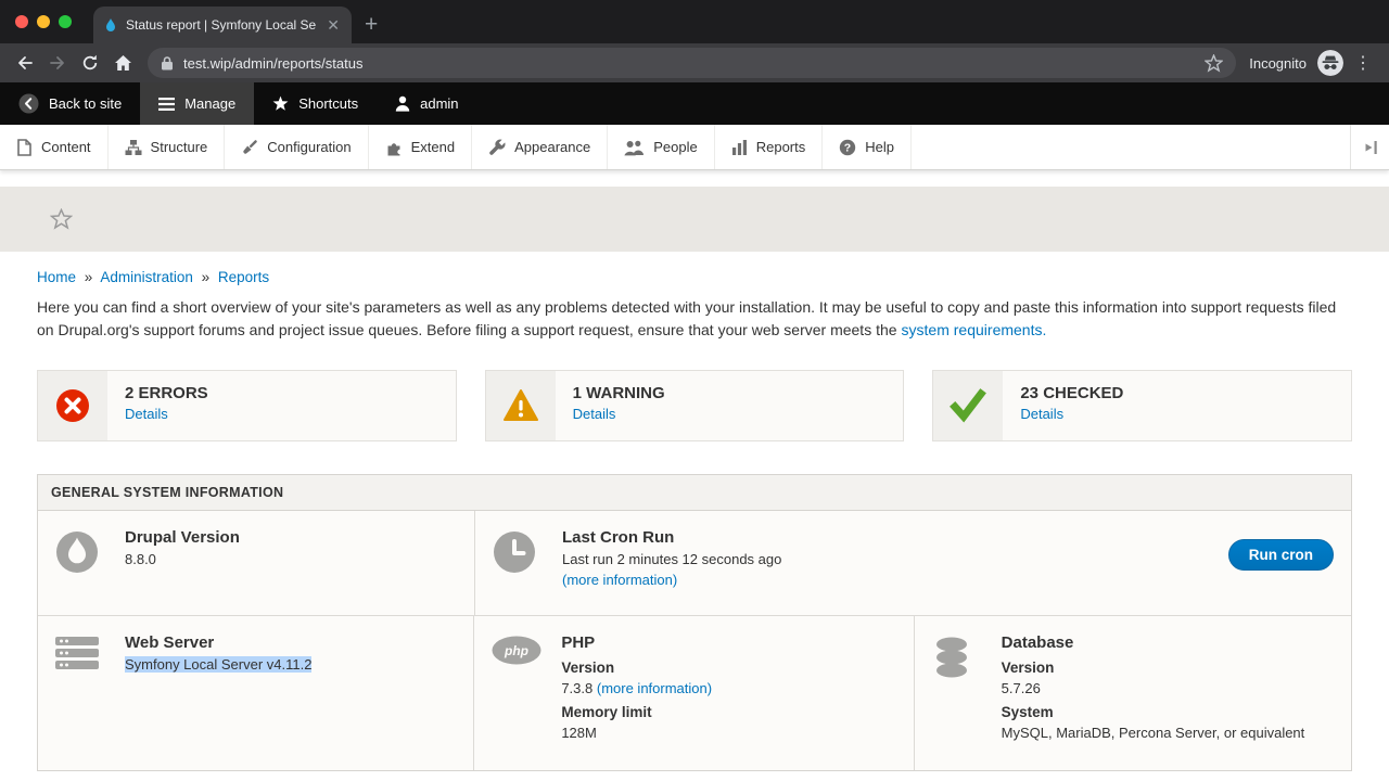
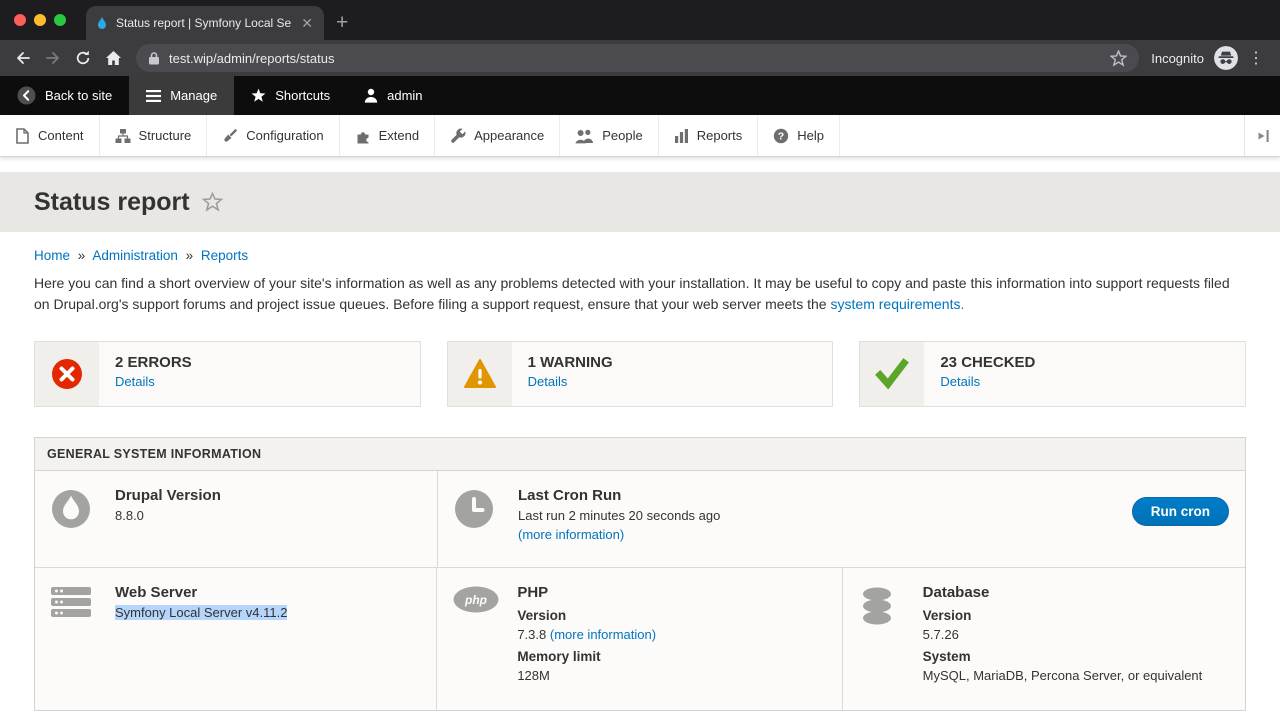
  Status report | Symfony Local Se
  ✕
  +
  test.wip/admin/reports/status
  Incognito
  ⋮
  Back to site
  Manage
  Shortcuts
  admin
  Content
  Structure
  Configuration
  Extend
  Appearance
  People
  Reports
  ?
  Help
+ Status report
  Home » Administration » Reports
- Here you can find a short overview of your site's parameters as well as any problems detected with your installation. It may be useful to copy and paste this information into support requests filed on Drupal.org's support forums and project issue queues. Before filing a support request, ensure that your web server meets the system requirements.
+ Here you can find a short overview of your site's information as well as any problems detected with your installation. It may be useful to copy and paste this information into support requests filed on Drupal.org's support forums and project issue queues. Before filing a support request, ensure that your web server meets the system requirements.
  2 ERRORS
  Details
  1 WARNING
  Details
  23 CHECKED
  Details
  GENERAL SYSTEM INFORMATION
  Drupal Version
  8.8.0
  Last Cron Run
- Last run 2 minutes 12 seconds ago
+ Last run 2 minutes 20 seconds ago
  (more information)
  Run cron
  Web Server
  Symfony Local Server v4.11.2
  php
  PHP
  Version
  7.3.8 (more information)
  Memory limit
  128M
  Database
  Version
  5.7.26
  System
  MySQL, MariaDB, Percona Server, or equivalent
